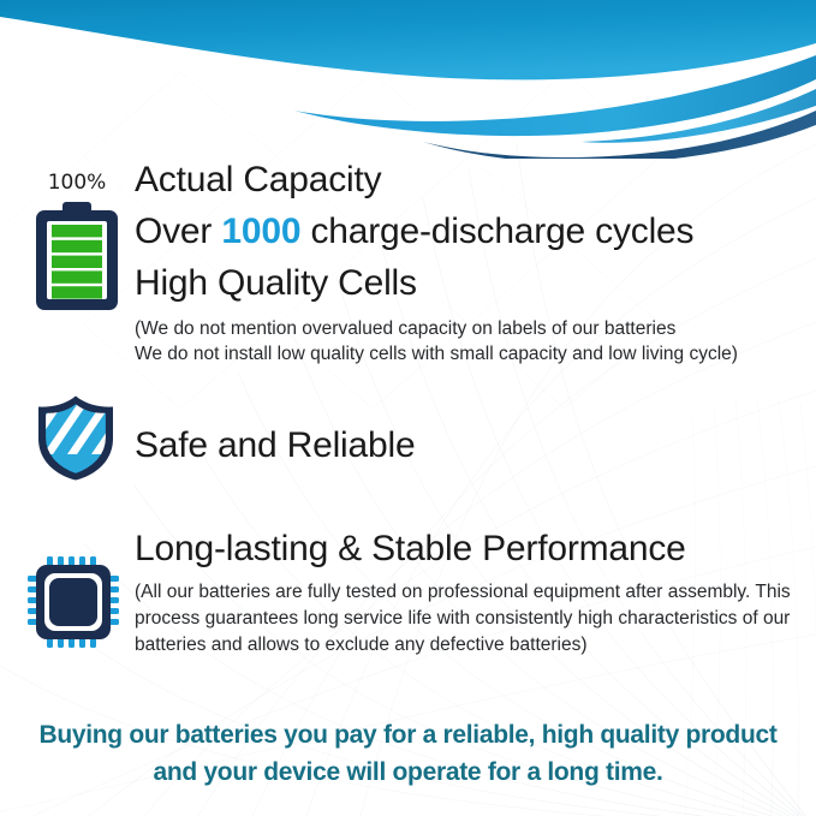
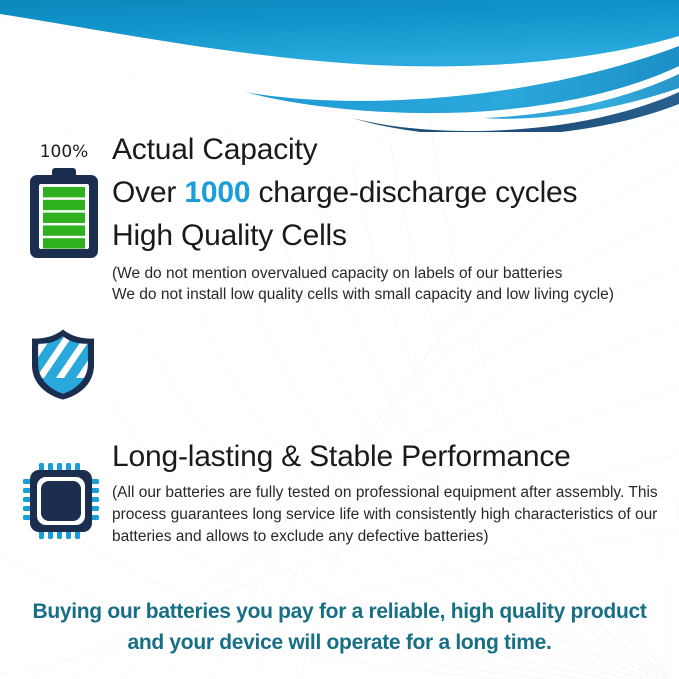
  100%
  Actual Capacity
  Over 1000 charge-discharge cycles
  High Quality Cells
  (We do not mention overvalued capacity on labels of our batteries
  We do not install low quality cells with small capacity and low living cycle)
- Safe and Reliable
  Long-lasting & Stable Performance
  (All our batteries are fully tested on professional equipment after assembly. This process guarantees long service life with consistently high characteristics of our batteries and allows to exclude any defective batteries)
  Buying our batteries you pay for a reliable, high quality product
  and your device will operate for a long time.
